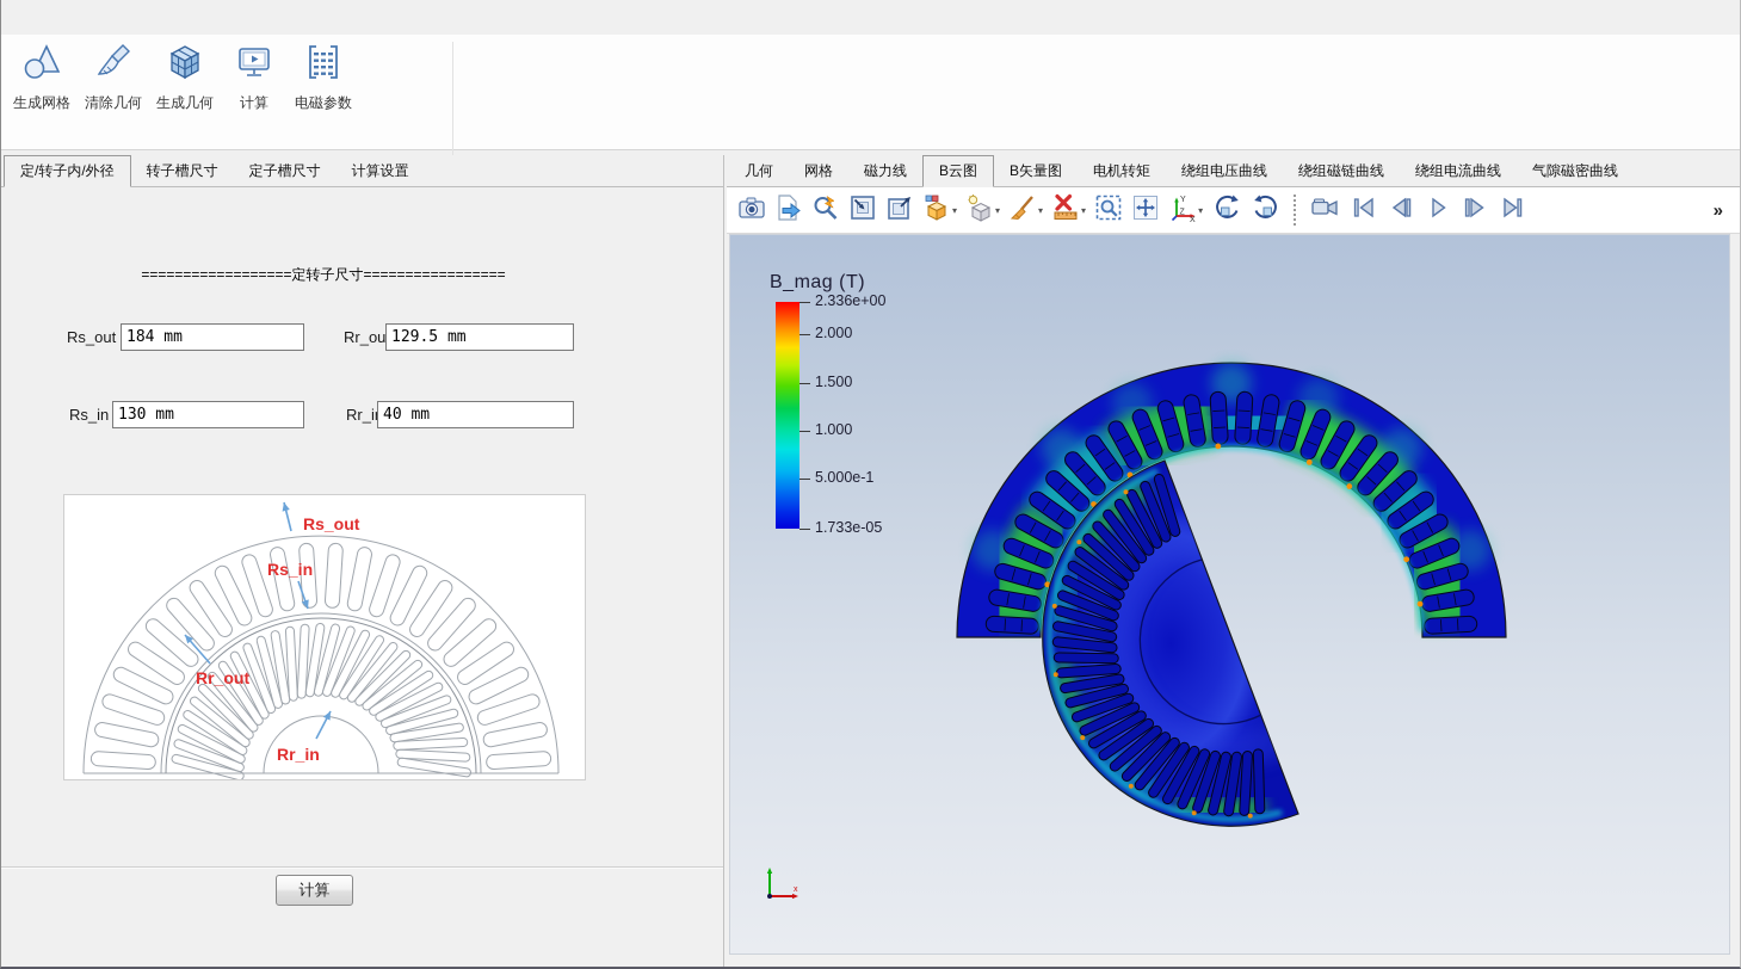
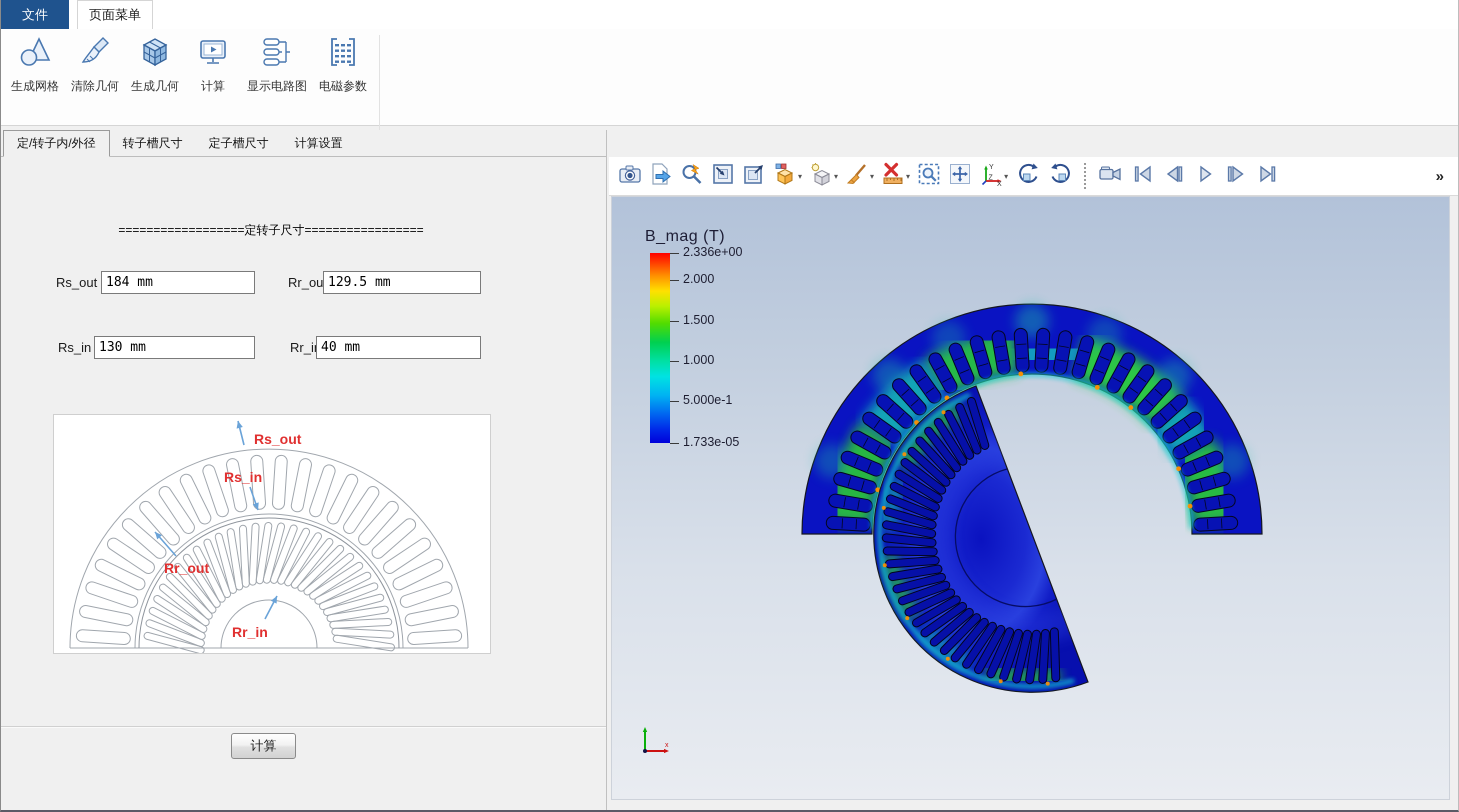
+ 文件
+ 页面菜单
  生成网格
  清除几何
  生成几何
  计算
+ 显示电路图
  电磁参数
  定/转子内/外径
  转子槽尺寸
  定子槽尺寸
  计算设置
  ==================定转子尺寸=================
  Rs_out
  184 mm
  Rr_ou
  129.5 mm
  Rs_in
  130 mm
  Rr_i
  40 mm
  Rs_out
  Rs_in
  Rr_out
  Rr_in
  计算
- 几何
- 网格
- 磁力线
- B云图
- B矢量图
- 电机转矩
- 绕组电压曲线
- 绕组磁链曲线
- 绕组电流曲线
- 气隙磁密曲线
  ▾
  ▾
  ▾
  ▾
  ▾
  »
  B_mag (T)
  2.336e+00
  2.000
  1.500
  1.000
  5.000e-1
  1.733e-05
